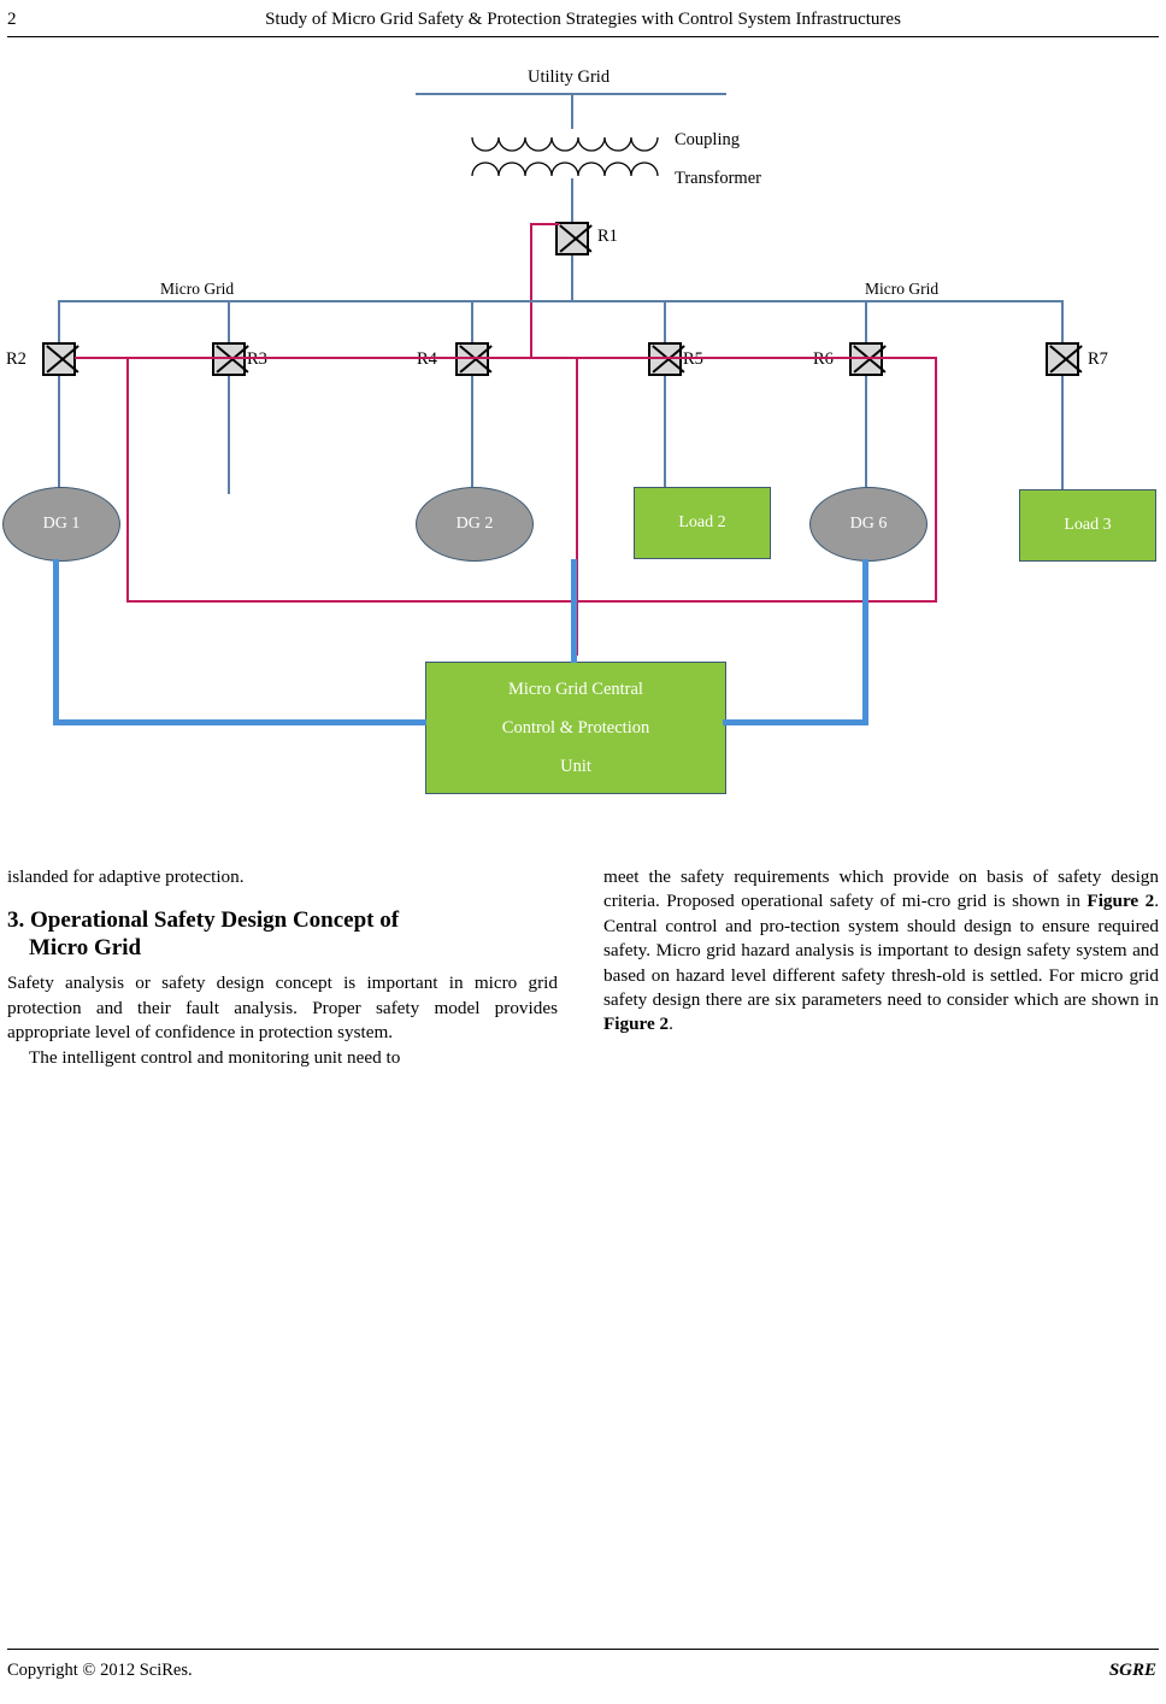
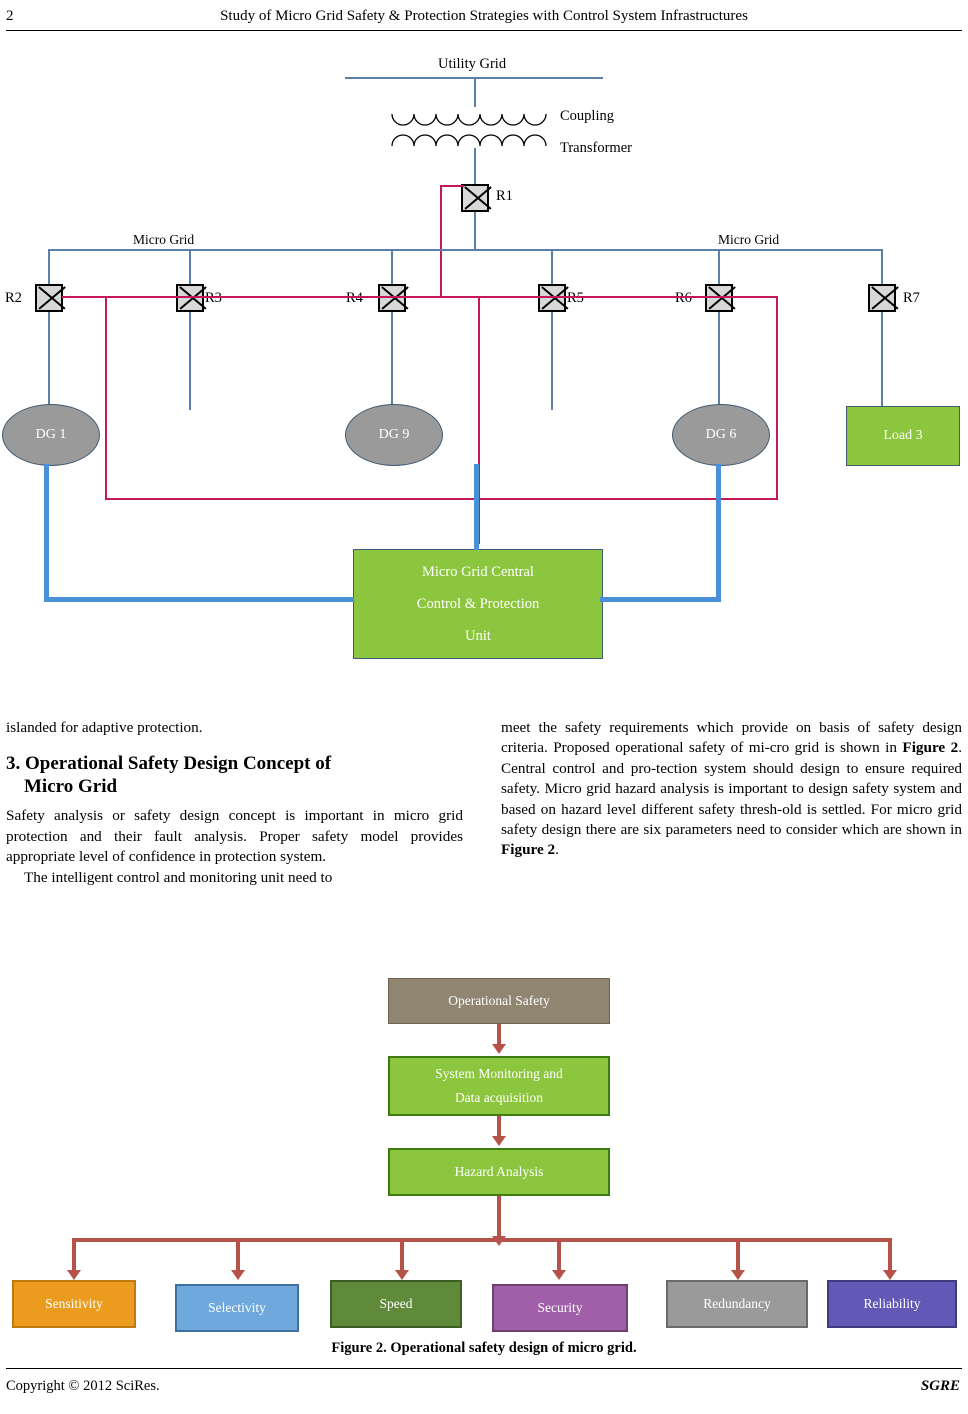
  2
  Study of Micro Grid Safety & Protection Strategies with Control System Infrastructures
  Utility Grid
  Coupling
  Transformer
  R1
  Micro Grid
  Micro Grid
  R2
  R3
  R4
  R5
  R6
  R7
  DG 1
- DG 2
+ DG 9
- Load 2
  DG 6
  Load 3
  Micro Grid Central
  Control & Protection
  Unit
  islanded for adaptive protection.
  3. Operational Safety Design Concept of
  Micro Grid
  Safety analysis or safety design concept is important in micro grid protection and their fault analysis. Proper safety model provides appropriate level of confidence in protection system.
  The intelligent control and monitoring unit need to
  meet the safety requirements which provide on basis of safety design criteria. Proposed operational safety of mi-cro grid is shown in Figure 2. Central control and pro-tection system should design to ensure required safety. Micro grid hazard analysis is important to design safety system and based on hazard level different safety thresh-old is settled. For micro grid safety design there are six parameters need to consider which are shown in Figure 2.
+ Operational Safety
+ System Monitoring and
+ Data acquisition
+ Hazard Analysis
+ Sensitivity
+ Selectivity
+ Speed
+ Security
+ Redundancy
+ Reliability
+ Figure 2. Operational safety design of micro grid.
  Copyright © 2012 SciRes.
  SGRE
